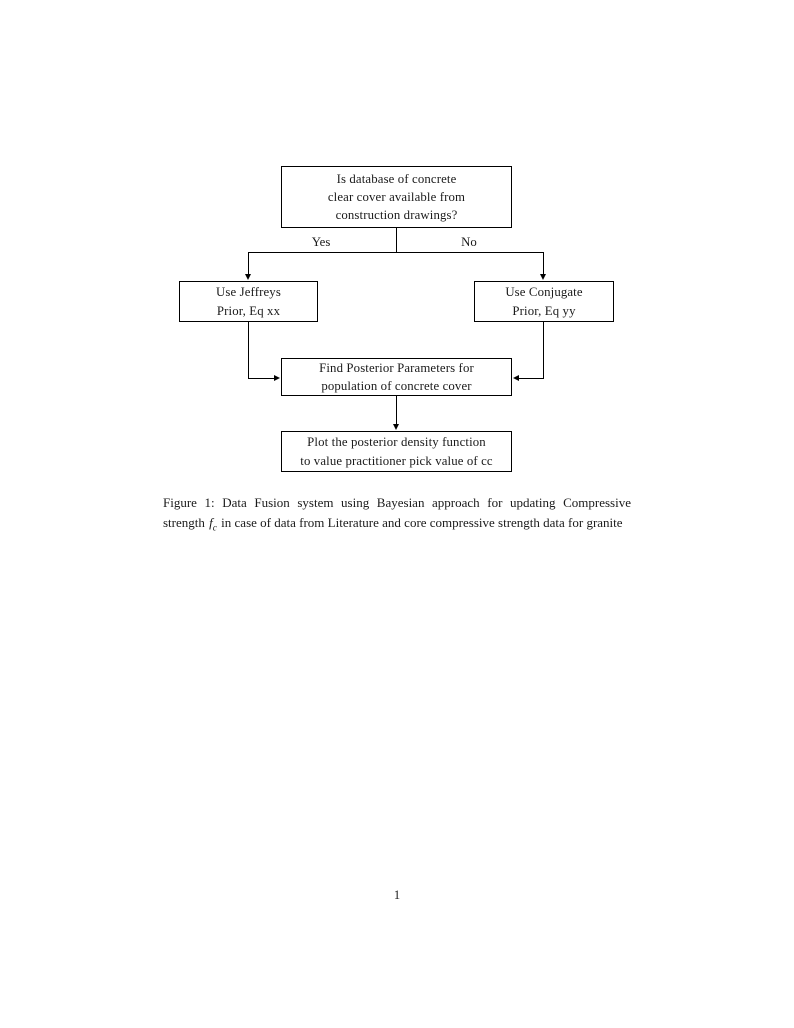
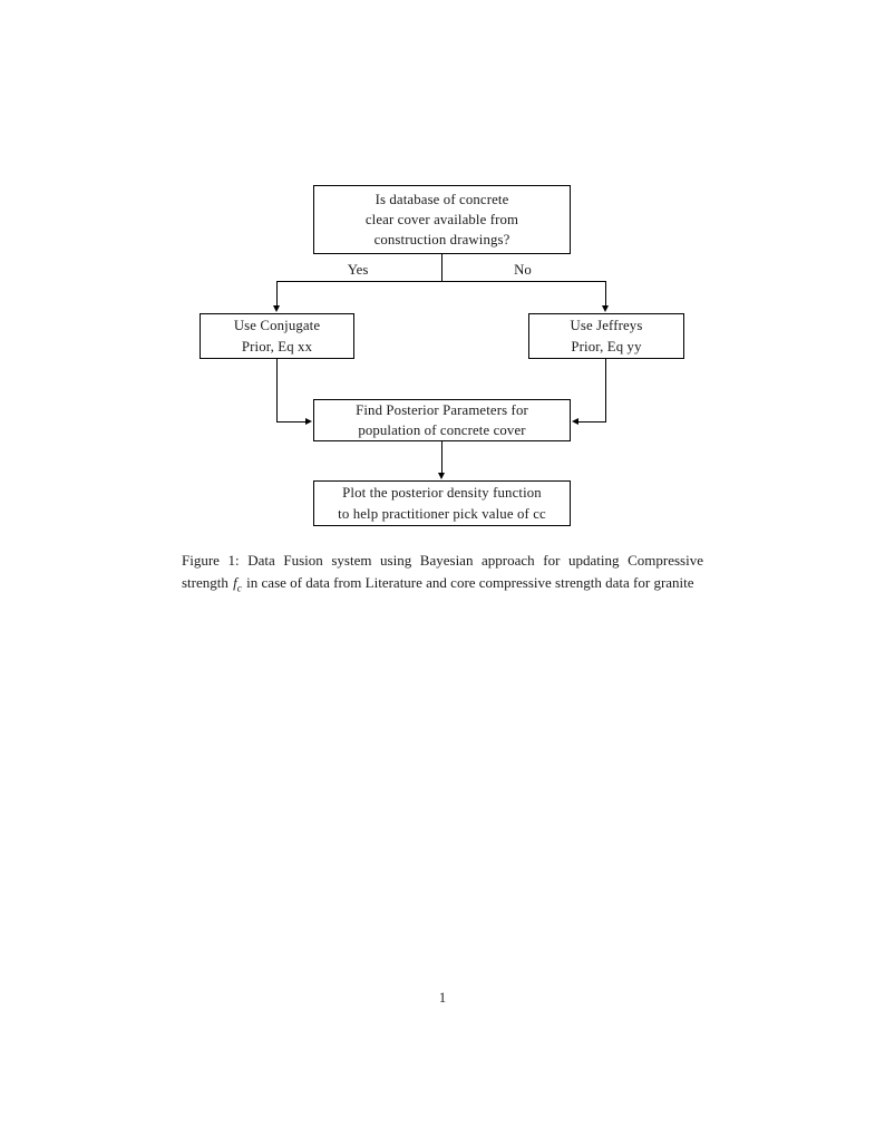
  Is database of concrete
  clear cover available from
  construction drawings?
  Yes
  No
- Use Jeffreys
+ Use Conjugate
  Prior, Eq xx
- Use Conjugate
+ Use Jeffreys
  Prior, Eq yy
  Find Posterior Parameters for
  population of concrete cover
  Plot the posterior density function
- to value practitioner pick value of cc
+ to help practitioner pick value of cc
  Figure 1: Data Fusion system using Bayesian approach for updating Compressive strength fc in case of data from Literature and core compressive strength data for granite
  1
